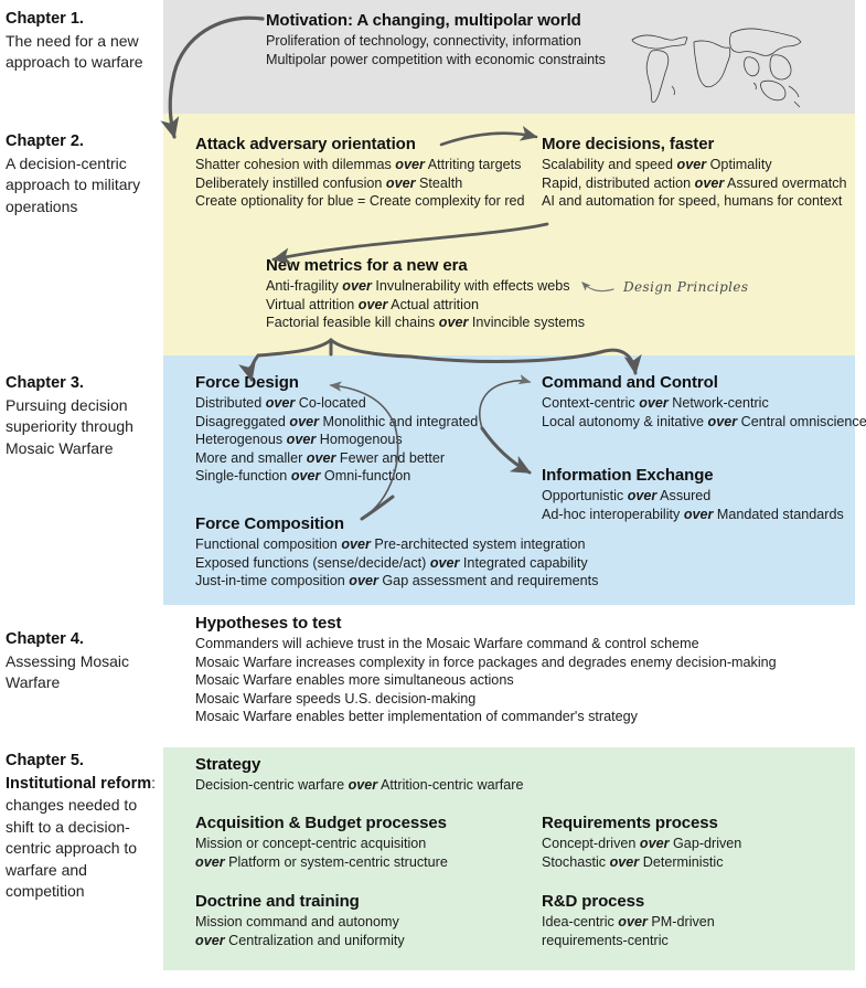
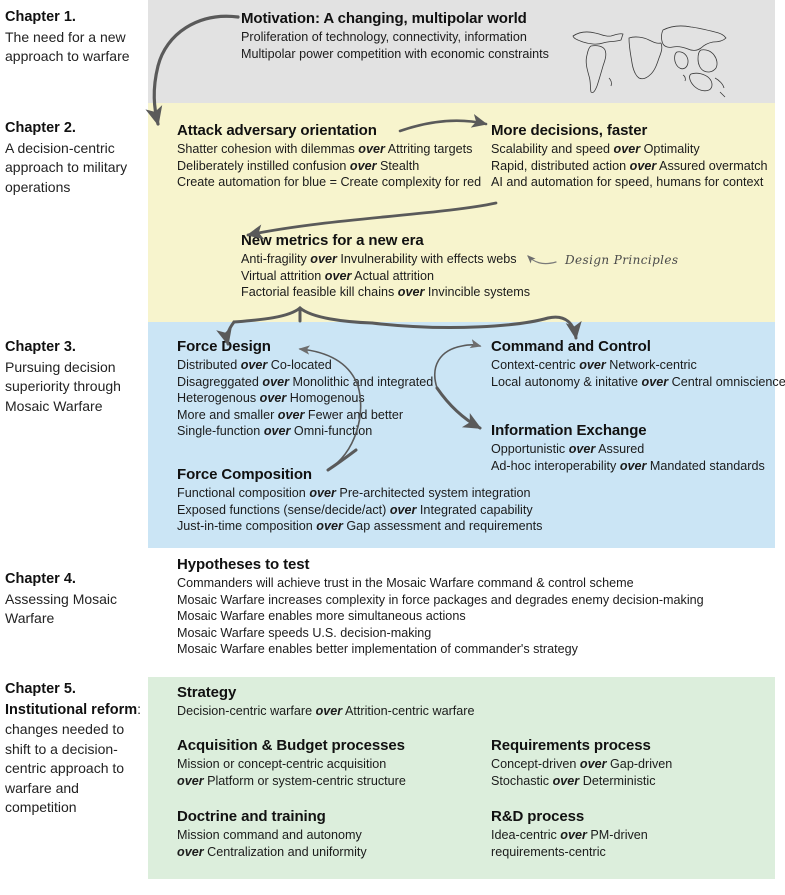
  Chapter 1.
  The need for a new approach to warfare
  Chapter 2.
  A decision-centric approach to military operations
  Chapter 3.
  Pursuing decision superiority through Mosaic Warfare
  Chapter 4.
  Assessing Mosaic Warfare
  Chapter 5.
  Institutional reform: changes needed to shift to a decision-centric approach to warfare and competition
  Motivation: A changing, multipolar world
  Proliferation of technology, connectivity, information
  Multipolar power competition with economic constraints
  Attack adversary orientation
  Shatter cohesion with dilemmas over Attriting targets
  Deliberately instilled confusion over Stealth
- Create optionality for blue = Create complexity for red
+ Create automation for blue = Create complexity for red
  More decisions, faster
  Scalability and speed over Optimality
  Rapid, distributed action over Assured overmatch
  AI and automation for speed, humans for context
  New metrics for a new era
  Anti-fragility over Invulnerability with effects webs
  Virtual attrition over Actual attrition
  Factorial feasible kill chains over Invincible systems
  Force Design
  Distributed over Co-located
  Disagreggated over Monolithicnd integrated
  Heterogenous over Homogenous
  More and smaller over Fewer and better
  Single-function over Omni-functon
  Force Composition
  Functional composition over Pre-architected system integration
  Exposed functions (sense/decide/act) over Integrated capability
  Just-in-time composition over Gap assessment and requirements
  Command and Control
  Context-centric over Network-centric
  Local autonomy & initative over Central omniscience
  Information Exchange
  Opportunistic over Assured
  Ad-hoc interoperability over Mandated standards
  Hypotheses to test
  Commanders will achieve trust in the Mosaic Warfare command & control scheme
  Mosaic Warfare increases complexity in force packages and degrades enemy decision-making
  Mosaic Warfare enables more simultaneous actions
  Mosaic Warfare speeds U.S. decision-making
  Mosaic Warfare enables better implementation of commander's strategy
  Strategy
  Decision-centric warfare over Attrition-centric warfare
  Acquisition & Budget processes
  Mission or concept-centric acquisition
  over Platform or system-centric structure
  Doctrine and training
  Mission command and autonomy
  over Centralization and uniformity
  Requirements process
  Concept-driven over Gap-driven
  Stochastic over Deterministic
  R&D process
  Idea-centric over PM-driven
  requirements-centric
  Design Principles
